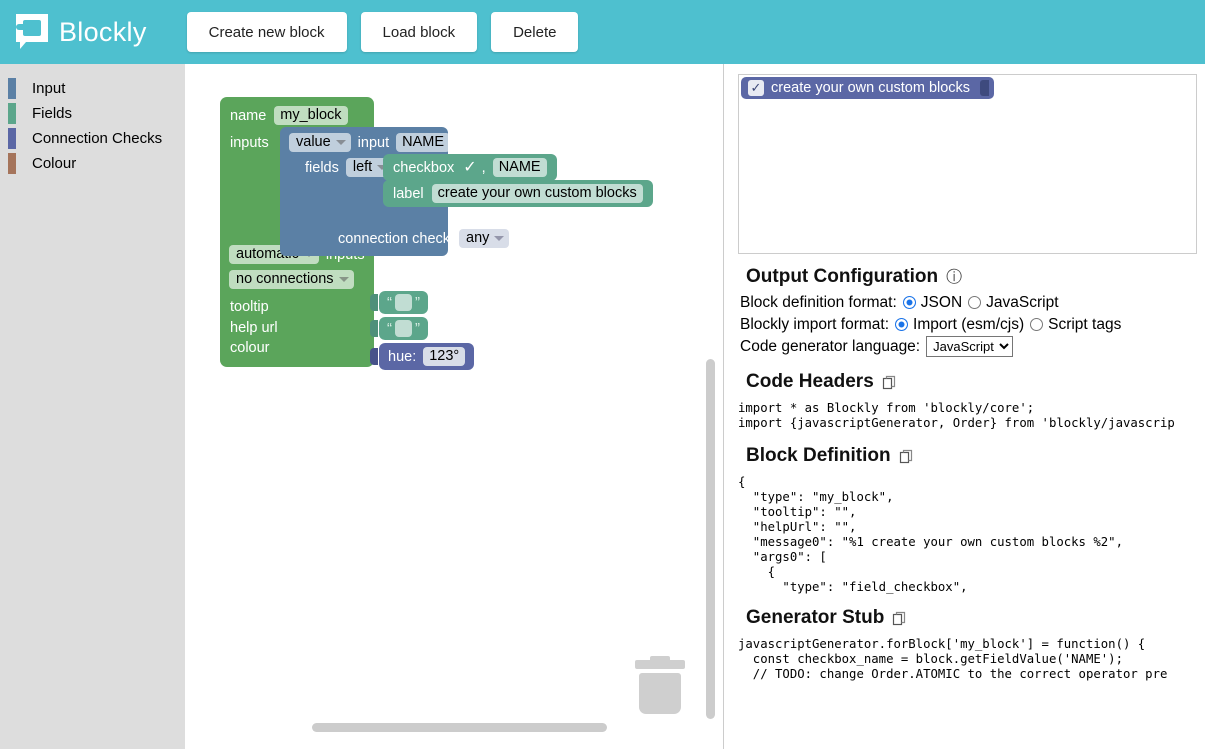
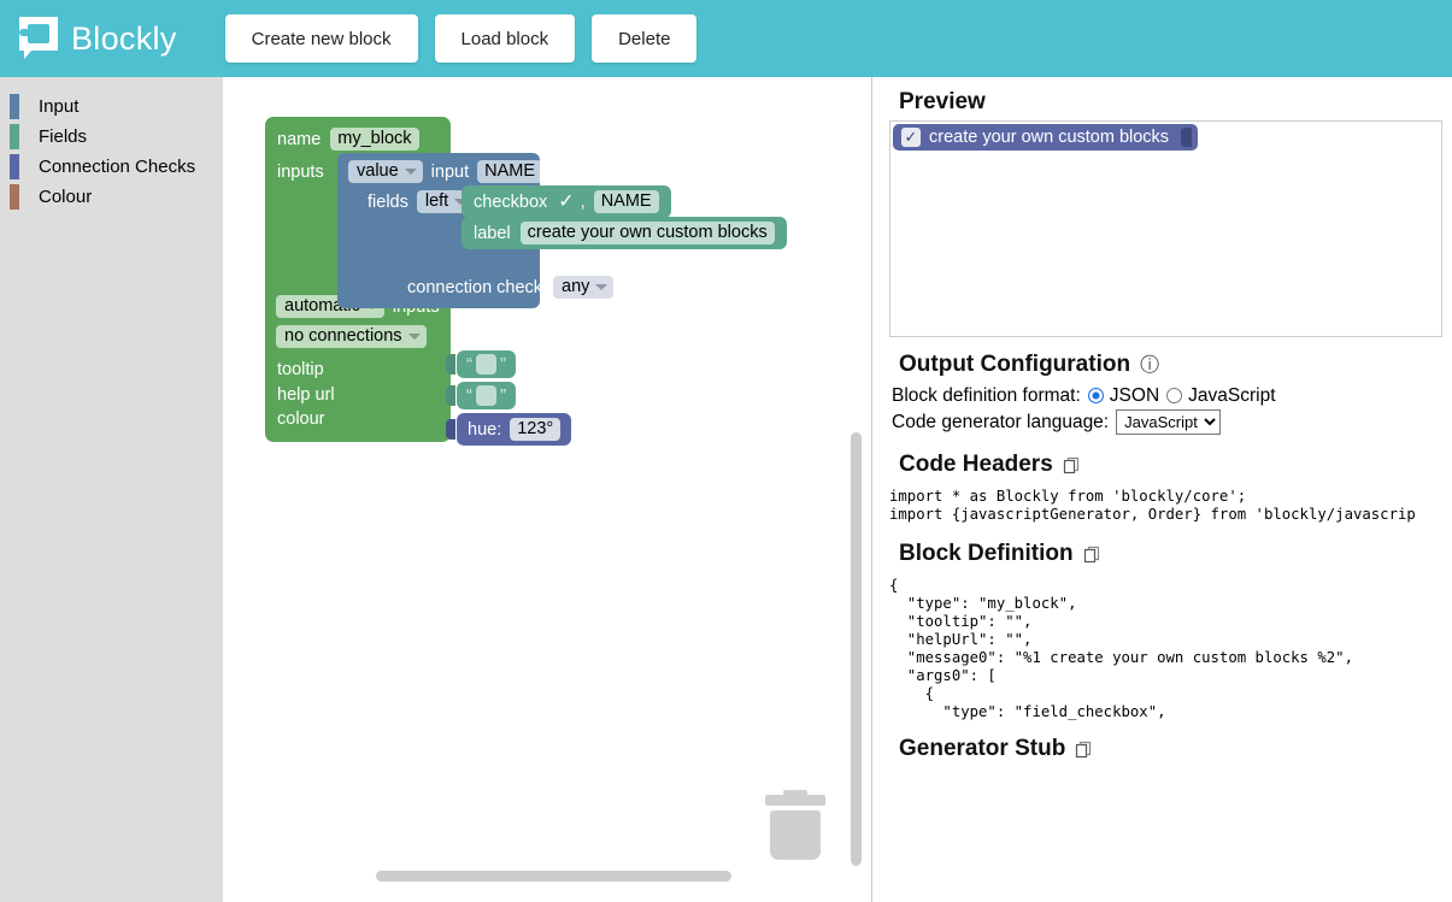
  Blockly
  Create new block
  Load block
  Delete
  Input
  Fields
  Connection Checks
  Colour
  name
  my_block
  inputs
  no connections
  tooltip
  help url
  colour
  value
  input
  NAME
  fields
  left
  connection check
  any
  checkbox
  ✓
  ,
  NAME
  label
  create your own custom blocks
  “
  ”
  “
  ”
  hue:
  123°
+ Preview
  ✓
  create your own custom blocks
  Output Configuration
  ⓘ
  Block definition format:
  JSON
  JavaScript
- Blockly import format:
- Import (esm/cjs)
- Script tags
  Code generator language:
  JavaScript
  Code Headers
  import * as Blockly from 'blockly/core';
  import {javascriptGenerator, Order} from 'blockly/javascrip
  Block Definition
  {
  "type": "my_block",
  "tooltip": "",
  "helpUrl": "",
  "message0": "%1 create your own custom blocks %2",
  "args0": [
  {
  "type": "field_checkbox",
  Generator Stub
- javascriptGenerator.forBlock['my_block'] = function() {
- const checkbox_name = block.getFieldValue('NAME');
- // TODO: change Order.ATOMIC to the correct operator pre
